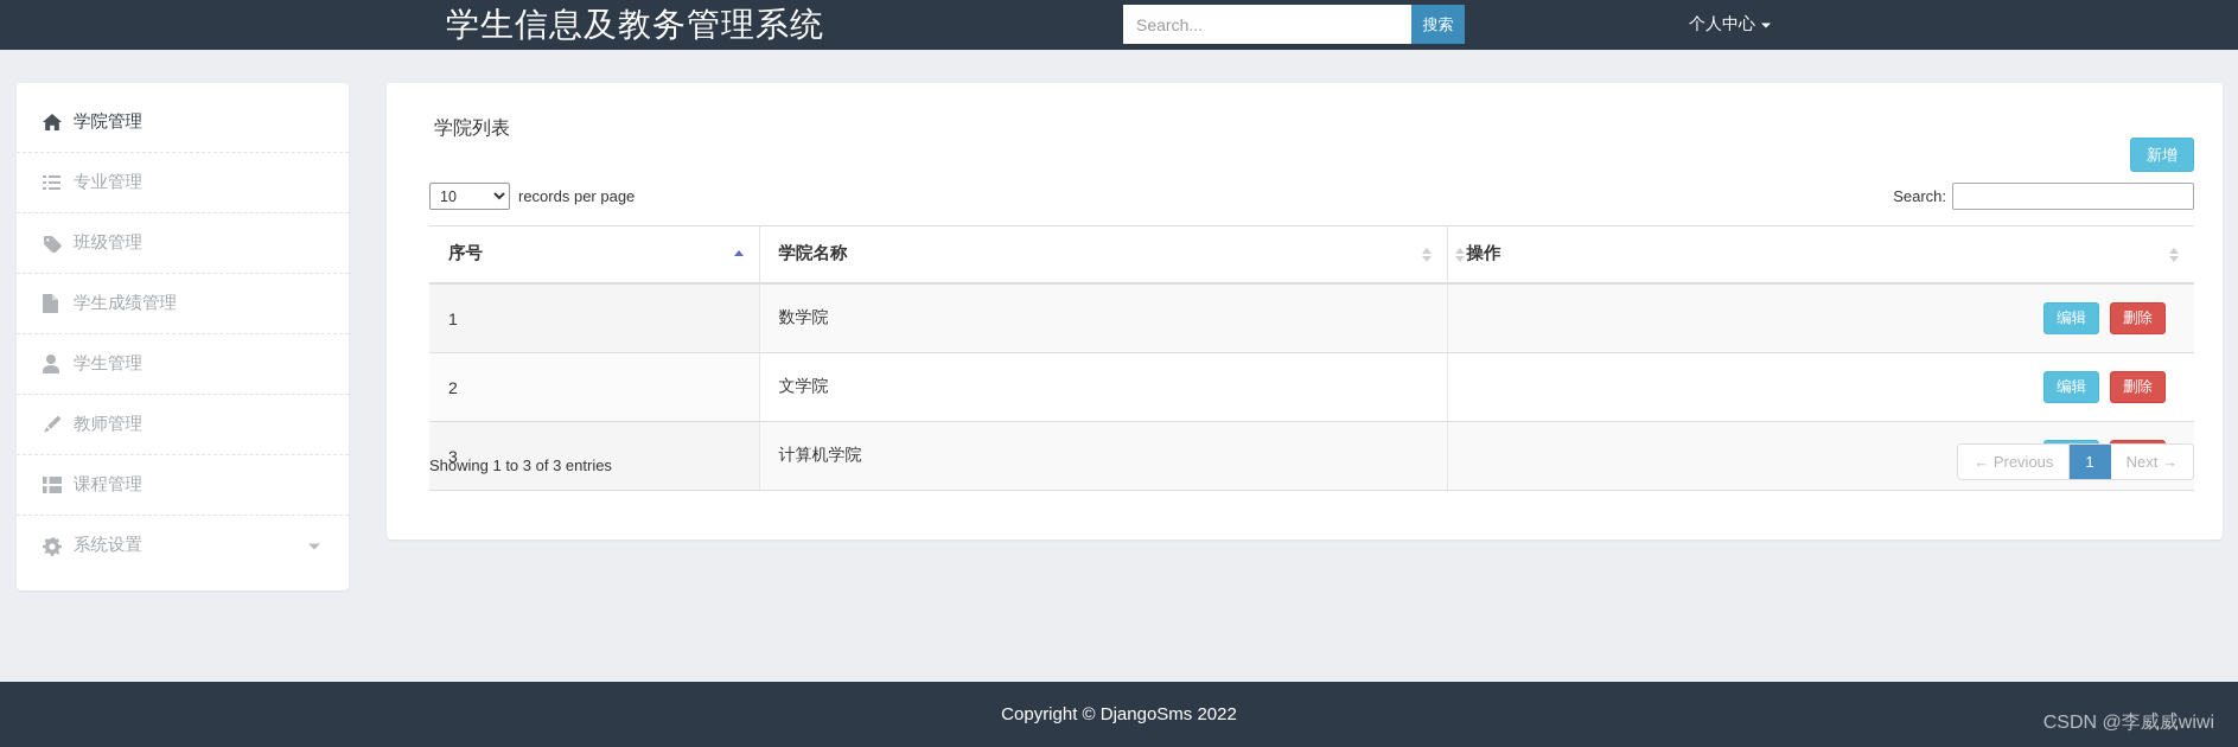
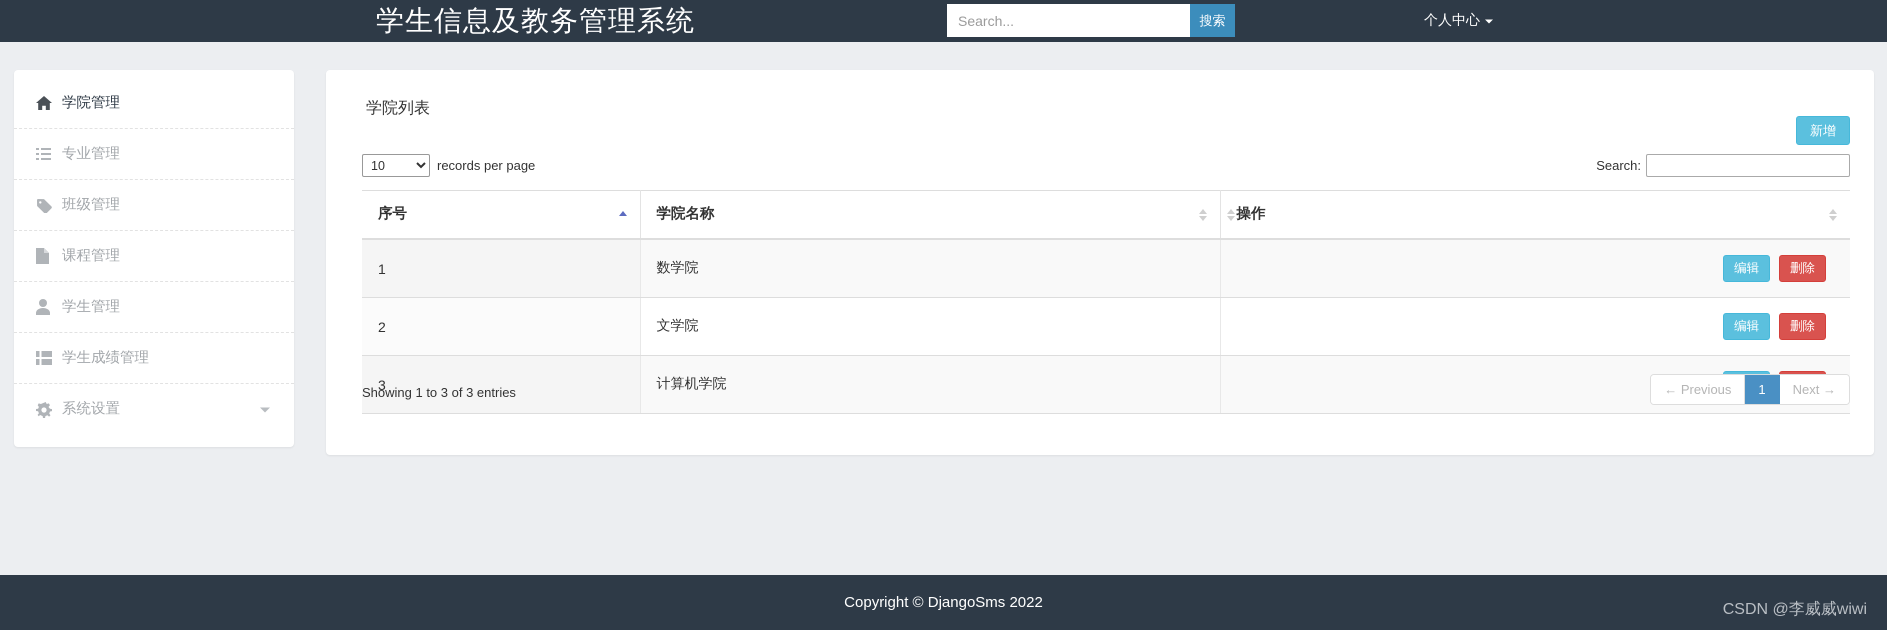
  学生信息及教务管理系统
  Search...
  搜索
  个人中心
  学院管理
  专业管理
  班级管理
- 学生成绩管理
+ 课程管理
  学生管理
- 教师管理
- 课程管理
+ 学生成绩管理
  系统设置
  学院列表
  新增
  10
  records per page
  Search:
  序号	学院名称	操作
  1	数学院	编辑 删除
  2	文学院	编辑 删除
  Showing 1 to 3 of 3 entries
  ← Previous
  1
  Next →
  Copyright © DjangoSms 2022
  CSDN @李威威wiwi
